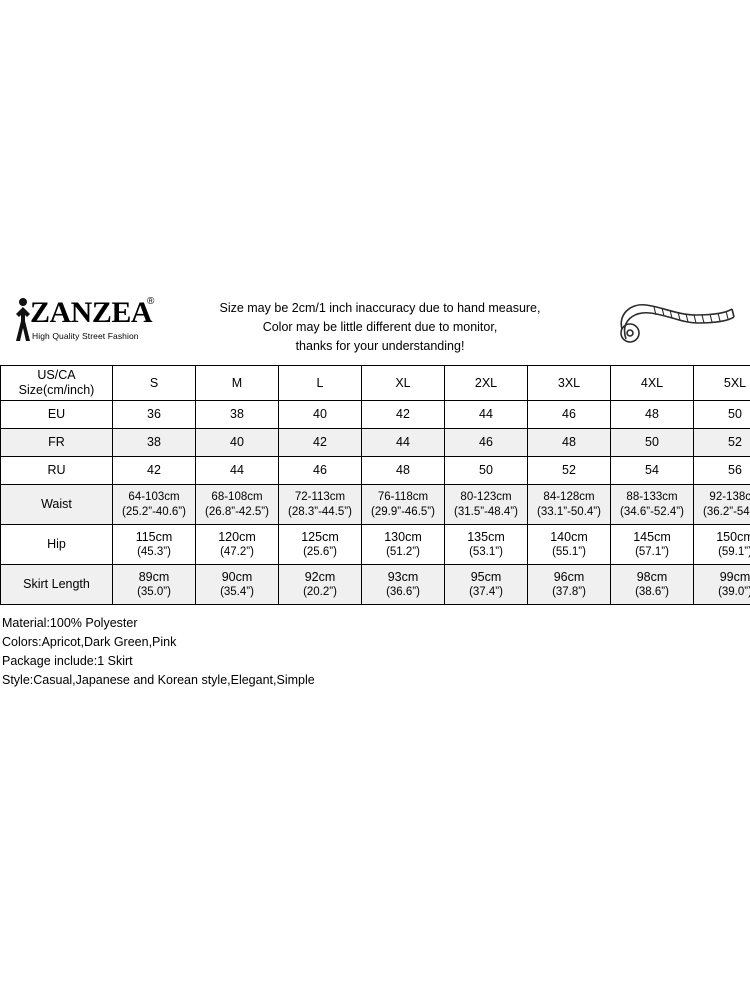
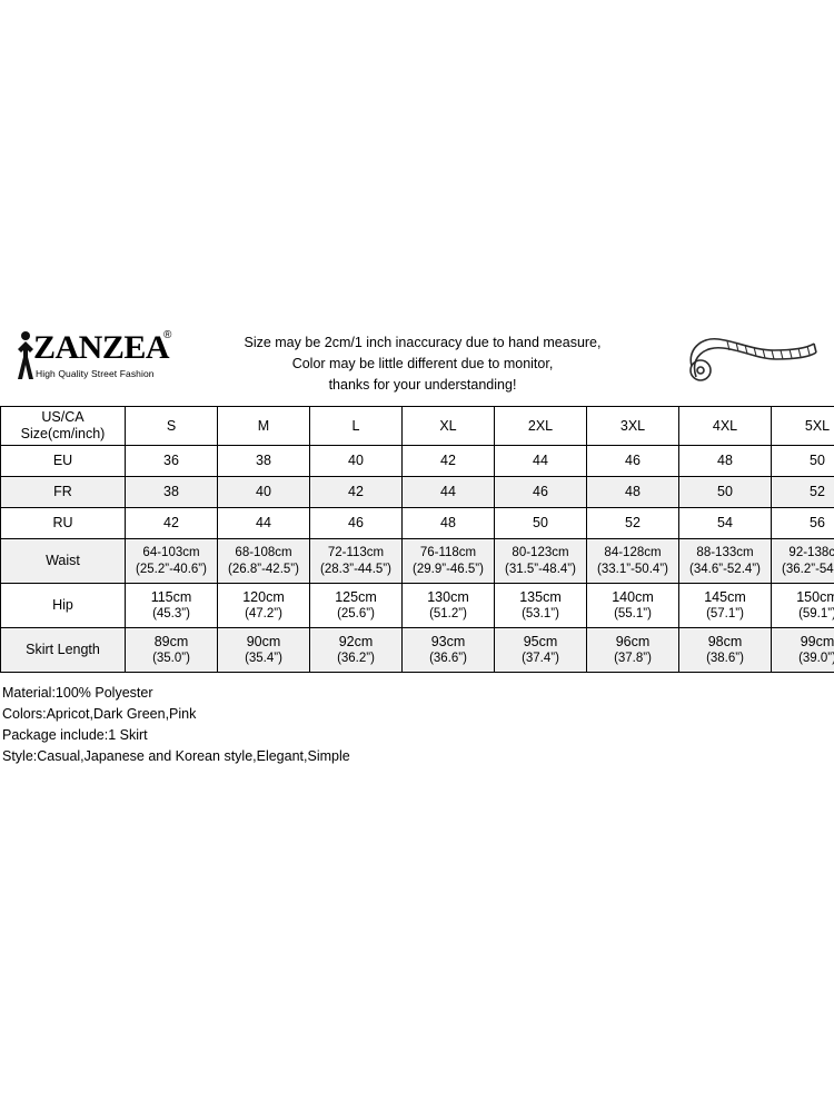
  ZANZEA
  ®
  High Quality Street Fashion
  Size may be 2cm/1 inch inaccuracy due to hand measure,
  Color may be little different due to monitor,
  thanks for your understanding!
  US/CA Size(cm/inch)	S	M	L	XL	2XL	3XL	4XL	5XL
  EU	36	38	40	42	44	46	48	50
  FR	38	40	42	44	46	48	50	52
  RU	42	44	46	48	50	52	54	56
  Waist	64-103cm (25.2”-40.6”)	68-108cm (26.8”-42.5”)	72-113cm (28.3”-44.5”)	76-118cm (29.9”-46.5”)	80-123cm (31.5”-48.4”)	84-128cm (33.1”-50.4”)	88-133cm (34.6”-52.4”)	92-138c (36.2”-54
  Hip	115cm (45.3”)	120cm (47.2”)	125cm (25.6”)	130cm (51.2”)	135cm (53.1”)	140cm (55.1”)	145cm (57.1”)	150cm (59.1”
- Skirt Length	89cm (35.0”)	90cm (35.4”)	92cm (20.2”)	93cm (36.6”)	95cm (37.4”)	96cm (37.8”)	98cm (38.6”)	99cm (39.0”
+ Skirt Length	89cm (35.0”)	90cm (35.4”)	92cm (36.2”)	93cm (36.6”)	95cm (37.4”)	96cm (37.8”)	98cm (38.6”)	99cm (39.0”
  Material:100% Polyester
  Colors:Apricot,Dark Green,Pink
  Package include:1 Skirt
  Style:Casual,Japanese and Korean style,Elegant,Simple
